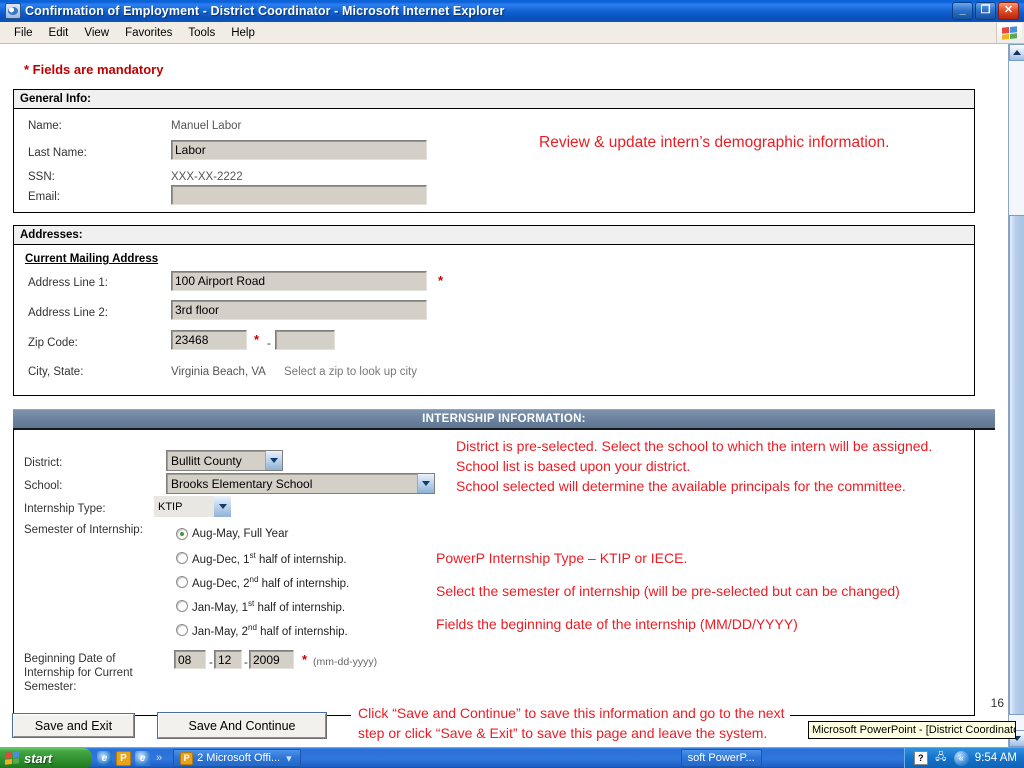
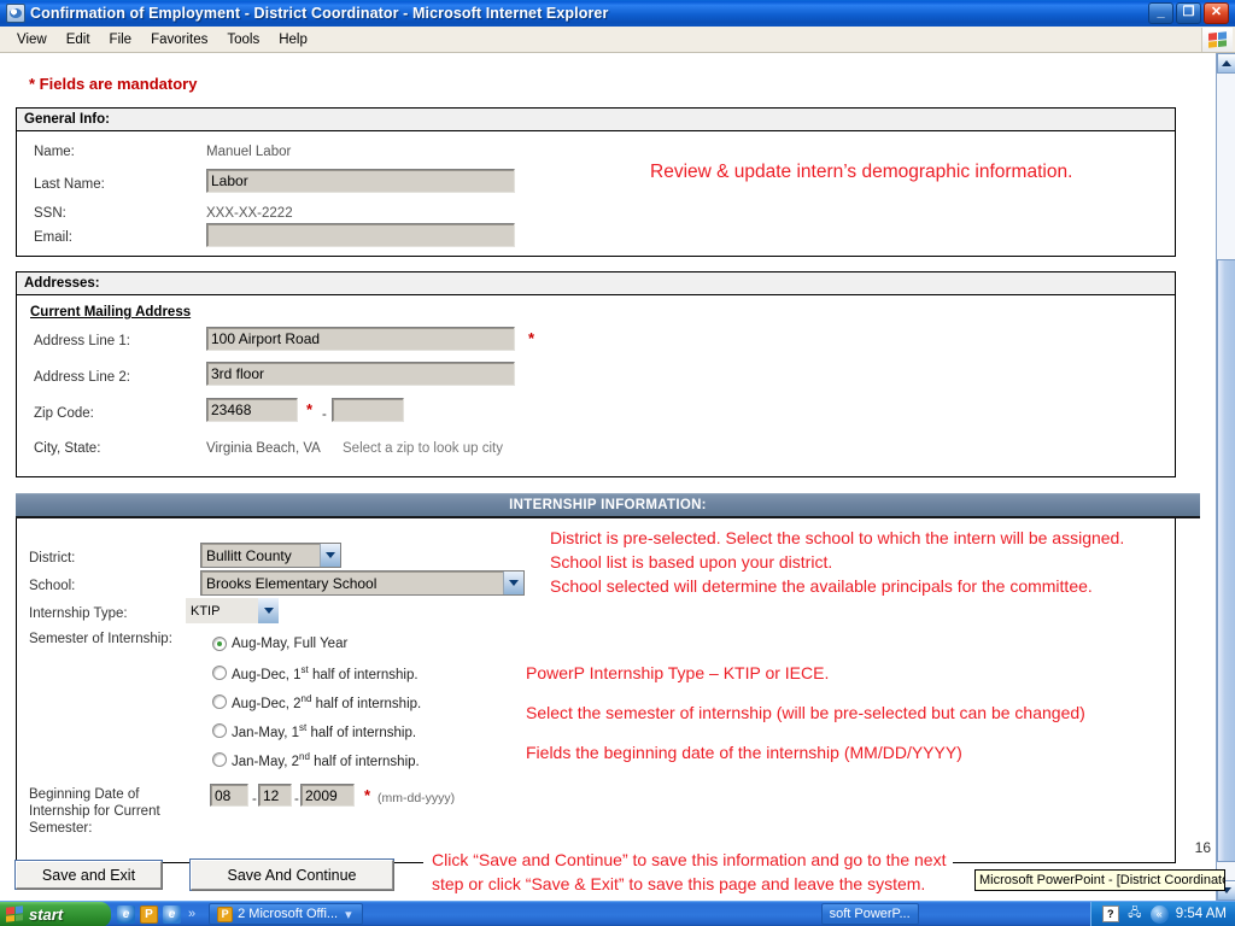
  Confirmation of Employment - District Coordinator - Microsoft Internet Explorer
  _
  ❐
  ✕
- File
+ View
  Edit
- View
+ File
  Favorites
  Tools
  Help
  * Fields are mandatory
  General Info:
  Name:
  Manuel Labor
  Last Name:
  Labor
  SSN:
  XXX-XX-2222
  Email:
  Addresses:
  Current Mailing Address
  Address Line 1:
  100 Airport Road
  *
  Address Line 2:
  3rd floor
  Zip Code:
  23468
  *
  -
  City, State:
  Virginia Beach, VA
  Select a zip to look up city
  Review & update intern’s demographic information.
  INTERNSHIP INFORMATION:
  District:
  Bullitt County
  School:
  Brooks Elementary School
  Internship Type:
  KTIP
  Semester of Internship:
  Aug-May, Full Year
  Aug-Dec, 1st half of internship.
  Aug-Dec, 2nd half of internship.
  Jan-May, 1st half of internship.
  Jan-May, 2nd half of internship.
  Beginning Date of Internship for Current Semester:
  08
  -
  12
  -
  2009
  *
  (mm-dd-yyyy)
  District is pre-selected. Select the school to which the intern will be assigned. School list is based upon your district.
  School selected will determine the available principals for the committee.
  PowerP Internship Type – KTIP or IECE.
  Select the semester of internship (will be pre-selected but can be changed)
  Fields the beginning date of the internship (MM/DD/YYYY)
  Save and Exit
  Save And Continue
  16
  Click “Save and Continue” to save this information and go to the next step or click “Save & Exit” to save this page and leave the system.
  Microsoft PowerPoint - [District Coordinat
  start
  e
  P
  e
  »
  P
  2 Microsoft Offi...
  ▾
  soft PowerP...
  ?
  🖧
  «
  9:54 AM
